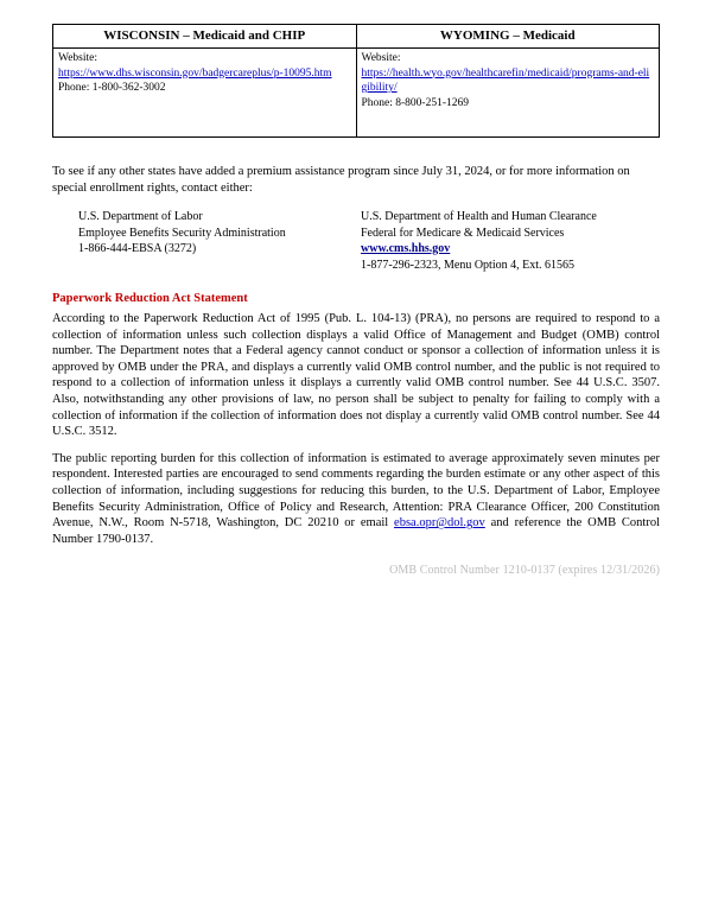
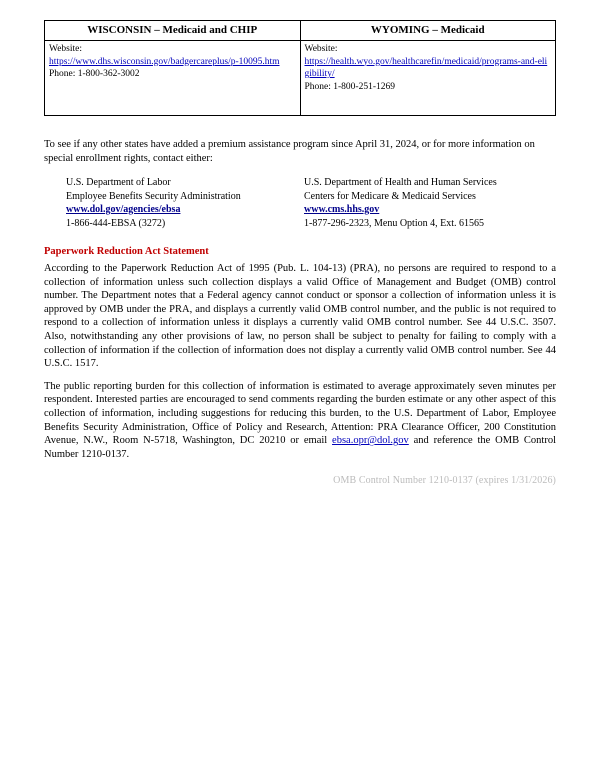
  WISCONSIN – Medicaid and CHIP	WYOMING – Medicaid
- Website: https://www.dhs.wisconsin.gov/badgercareplus/p-10095.htm Phone: 1-800-362-3002	Website: https://health.wyo.gov/healthcarefin/medicaid/programs-and-eligibility/ Phone: 8-800-251-1269
+ Website: https://www.dhs.wisconsin.gov/badgercareplus/p-10095.htm Phone: 1-800-362-3002	Website: https://health.wyo.gov/healthcarefin/medicaid/programs-and-eligibility/ Phone: 1-800-251-1269
- To see if any other states have added a premium assistance program since July 31, 2024, or for more information on special enrollment rights, contact either:
+ To see if any other states have added a premium assistance program since April 31, 2024, or for more information on special enrollment rights, contact either:
  U.S. Department of Labor
  Employee Benefits Security Administration
+ www.dol.gov/agencies/ebsa
  1-866-444-EBSA (3272)
- U.S. Department of Health and Human Clearance
+ U.S. Department of Health and Human Services
- Federal for Medicare & Medicaid Services
+ Centers for Medicare & Medicaid Services
  www.cms.hhs.gov
  1-877-296-2323, Menu Option 4, Ext. 61565
  Paperwork Reduction Act Statement
- According to the Paperwork Reduction Act of 1995 (Pub. L. 104-13) (PRA), no persons are required to respond to a collection of information unless such collection displays a valid Office of Management and Budget (OMB) control number. The Department notes that a Federal agency cannot conduct or sponsor a collection of information unless it is approved by OMB under the PRA, and displays a currently valid OMB control number, and the public is not required to respond to a collection of information unless it displays a currently valid OMB control number. See 44 U.S.C. 3507. Also, notwithstanding any other provisions of law, no person shall be subject to penalty for failing to comply with a collection of information if the collection of information does not display a currently valid OMB control number. See 44 U.S.C. 3512.
+ According to the Paperwork Reduction Act of 1995 (Pub. L. 104-13) (PRA), no persons are required to respond to a collection of information unless such collection displays a valid Office of Management and Budget (OMB) control number. The Department notes that a Federal agency cannot conduct or sponsor a collection of information unless it is approved by OMB under the PRA, and displays a currently valid OMB control number, and the public is not required to respond to a collection of information unless it displays a currently valid OMB control number. See 44 U.S.C. 3507. Also, notwithstanding any other provisions of law, no person shall be subject to penalty for failing to comply with a collection of information if the collection of information does not display a currently valid OMB control number. See 44 U.S.C. 1517.
- The public reporting burden for this collection of information is estimated to average approximately seven minutes per respondent. Interested parties are encouraged to send comments regarding the burden estimate or any other aspect of this collection of information, including suggestions for reducing this burden, to the U.S. Department of Labor, Employee Benefits Security Administration, Office of Policy and Research, Attention: PRA Clearance Officer, 200 Constitution Avenue, N.W., Room N-5718, Washington, DC 20210 or email ebsa.opr@dol.gov and reference the OMB Control Number 1790-0137.
+ The public reporting burden for this collection of information is estimated to average approximately seven minutes per respondent. Interested parties are encouraged to send comments regarding the burden estimate or any other aspect of this collection of information, including suggestions for reducing this burden, to the U.S. Department of Labor, Employee Benefits Security Administration, Office of Policy and Research, Attention: PRA Clearance Officer, 200 Constitution Avenue, N.W., Room N-5718, Washington, DC 20210 or email ebsa.opr@dol.gov and reference the OMB Control Number 1210-0137.
- OMB Control Number 1210-0137 (expires 12/31/2026)
+ OMB Control Number 1210-0137 (expires 1/31/2026)
